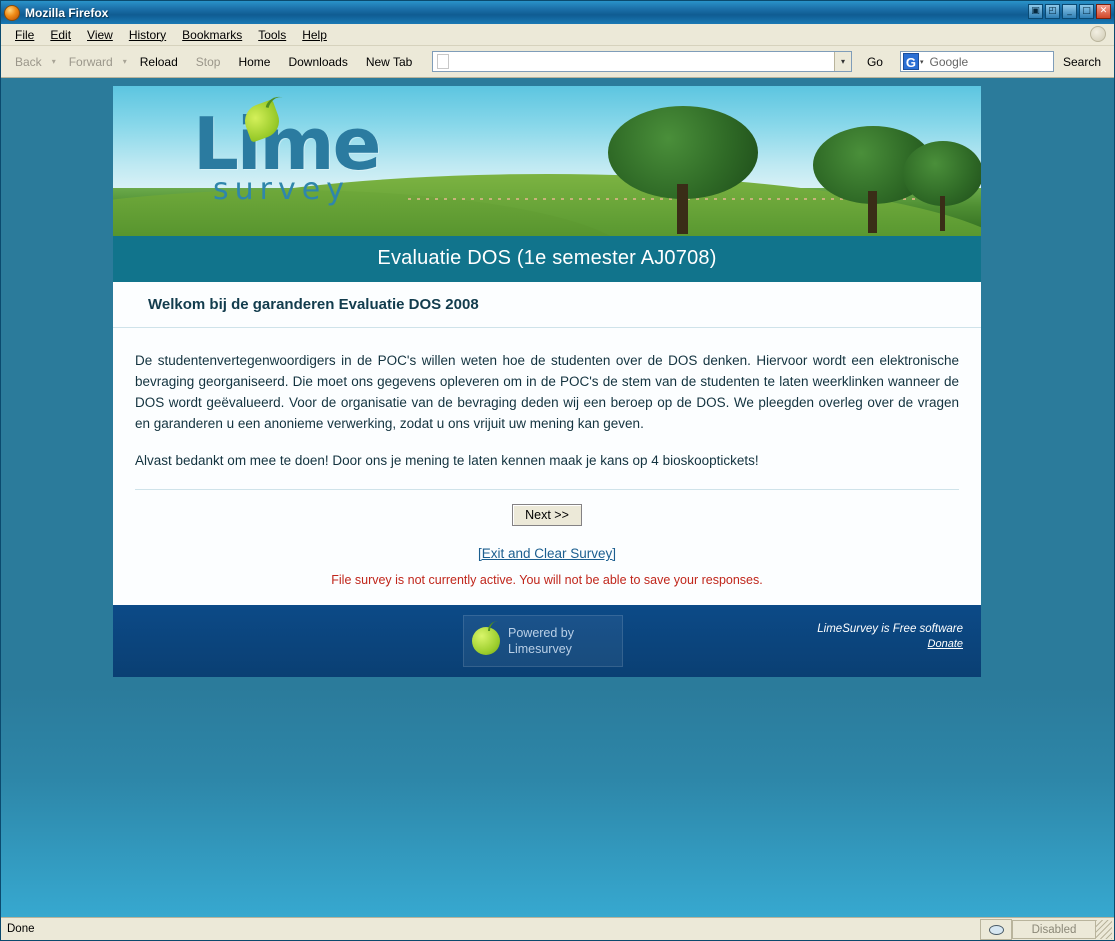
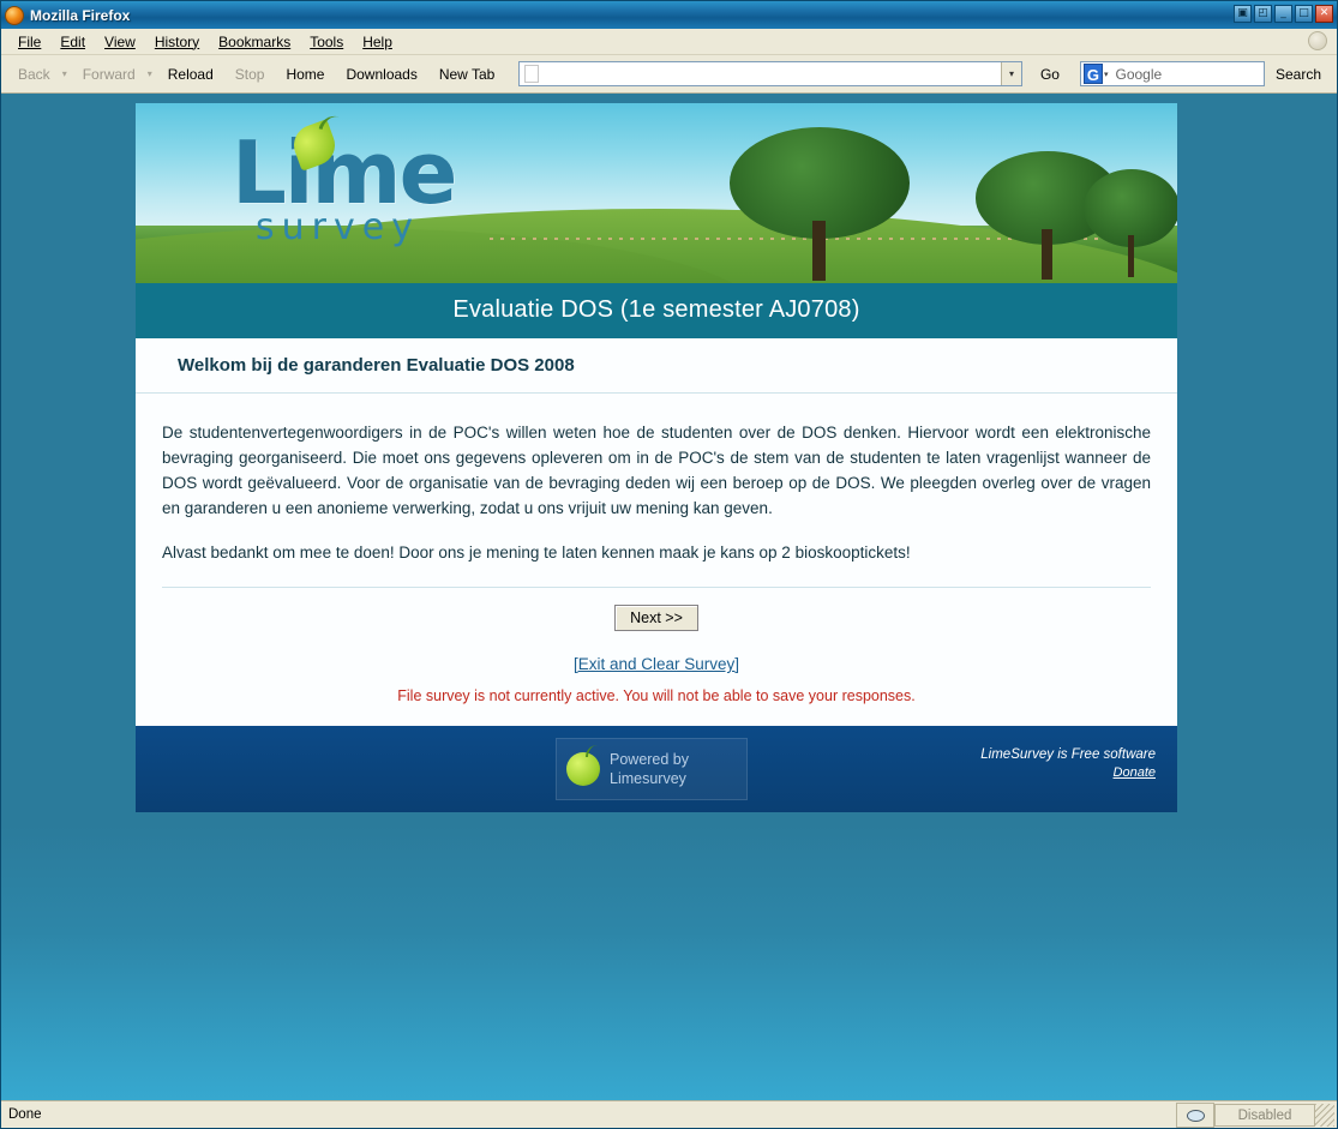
  Mozilla Firefox
  ▣
  ◰
  _
  □
  ✕
  File
  Edit
  View
  History
  Bookmarks
  Tools
  Help
  Back
  ▾
  Forward
  ▾
  Reload
  Stop
  Home
  Downloads
  New Tab
  ▾
  Go
  G
  Google
  Search
  Lime
  survey
  Evaluatie DOS (1e semester AJ0708)
  Welkom bij de garanderen Evaluatie DOS 2008
- De studentenvertegenwoordigers in de POC's willen weten hoe de studenten over de DOS denken. Hiervoor wordt een elektronische bevraging georganiseerd. Die moet ons gegevens opleveren om in de POC's de stem van de studenten te laten weerklinken wanneer de DOS wordt geëvalueerd. Voor de organisatie van de bevraging deden wij een beroep op de DOS. We pleegden overleg over de vragen en garanderen u een anonieme verwerking, zodat u ons vrijuit uw mening kan geven.
+ De studentenvertegenwoordigers in de POC's willen weten hoe de studenten over de DOS denken. Hiervoor wordt een elektronische bevraging georganiseerd. Die moet ons gegevens opleveren om in de POC's de stem van de studenten te laten vragenlijst wanneer de DOS wordt geëvalueerd. Voor de organisatie van de bevraging deden wij een beroep op de DOS. We pleegden overleg over de vragen en garanderen u een anonieme verwerking, zodat u ons vrijuit uw mening kan geven.
- Alvast bedankt om mee te doen! Door ons je mening te laten kennen maak je kans op 4 bioskooptickets!
+ Alvast bedankt om mee te doen! Door ons je mening te laten kennen maak je kans op 2 bioskooptickets!
  Next >>
  [Exit and Clear Survey]
  File survey is not currently active. You will not be able to save your responses.
  Powered by
  Limesurvey
  LimeSurvey is Free software
  Donate
  Done
  Disabled
